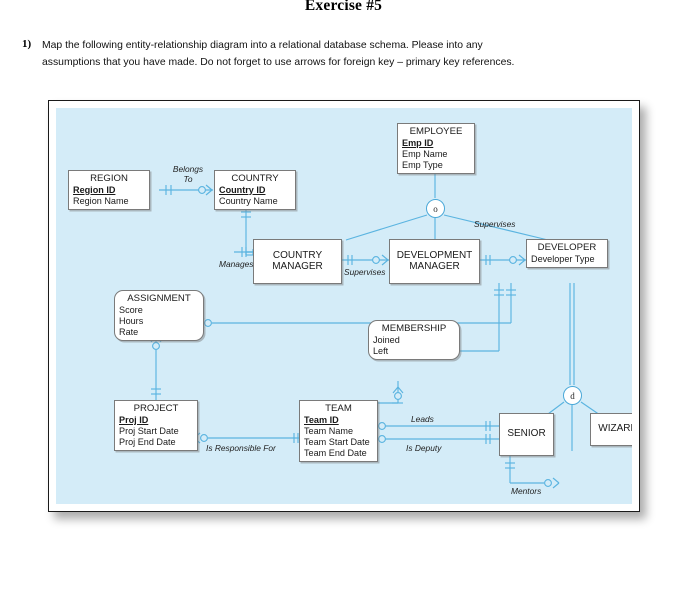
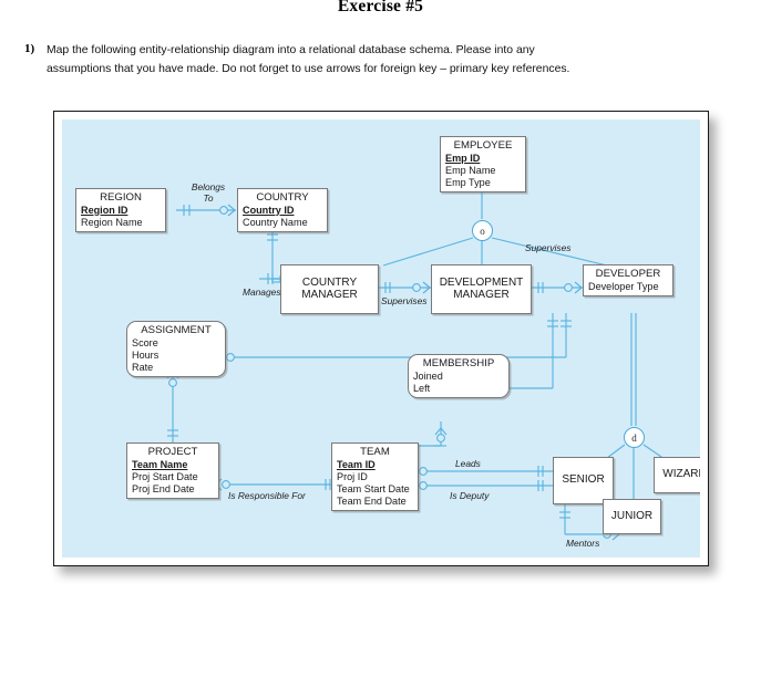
  Exercise #5
  1)
  Map the following entity-relationship diagram into a relational database schema. Please into any
  assumptions that you have made. Do not forget to use arrows for foreign key – primary key references.
  REGION
  Region ID
  Region Name
  COUNTRY
  Country ID
  Country Name
  EMPLOYEE
  Emp ID
  Emp Name
  Emp Type
  COUNTRY
  MANAGER
  DEVELOPMENT
  MANAGER
  DEVELOPER
  Developer Type
  ASSIGNMENT
  Score
  Hours
  Rate
  MEMBERSHIP
  Joined
  Left
  PROJECT
- Proj ID
+ Team Name
  Proj Start Date
  Proj End Date
  TEAM
  Team ID
- Team Name
+ Proj ID
  Team Start Date
  Team End Date
  SENIOR
+ JUNIOR
  WIZAR
  o
  d
  Belongs
  To
  Manages
  Supervises
  Supervises
  Is Responsible For
  Leads
  Is Deputy
  Mentors
